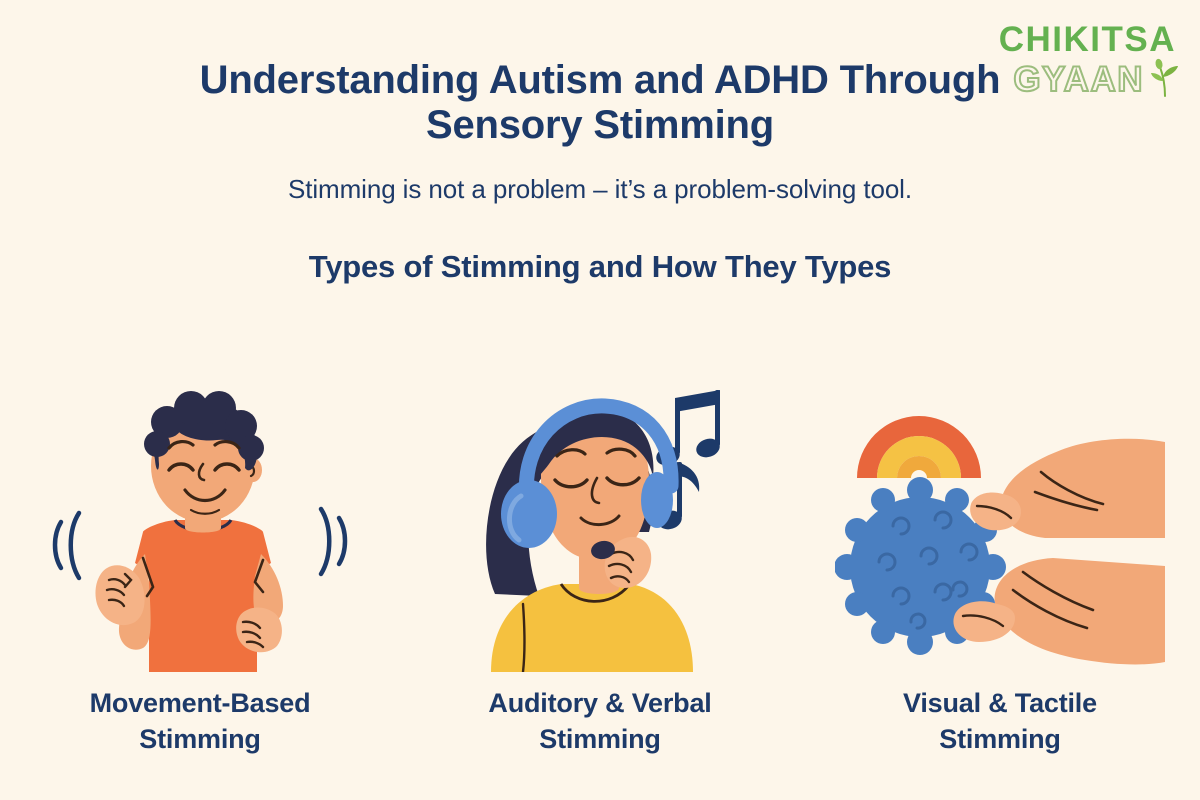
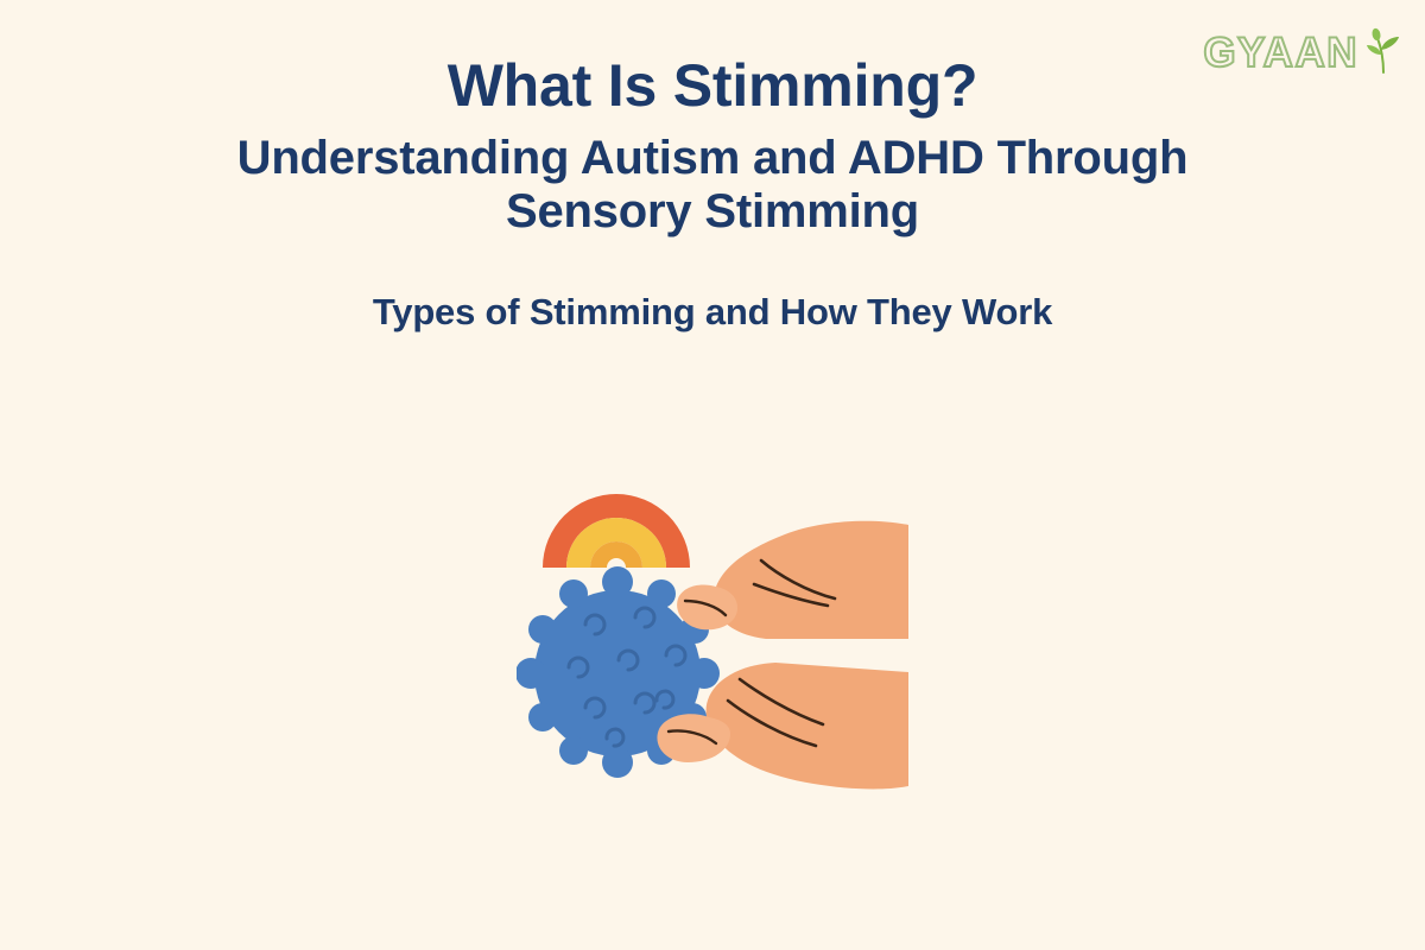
- CHIKITSA
  GYAAN
+ What Is Stimming?
  Understanding Autism and ADHD Through Sensory Stimming
- Stimming is not a problem – it’s a problem-solving tool.
- Types of Stimming and How They Types
+ Types of Stimming and How They Work
- Movement-Based Stimming
- Auditory & Verbal Stimming
- Visual & Tactile Stimming
